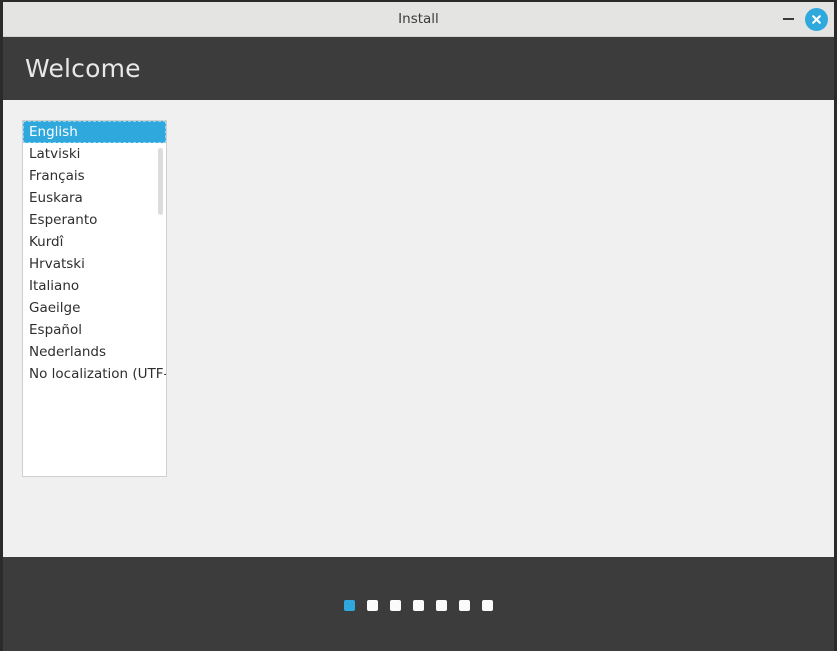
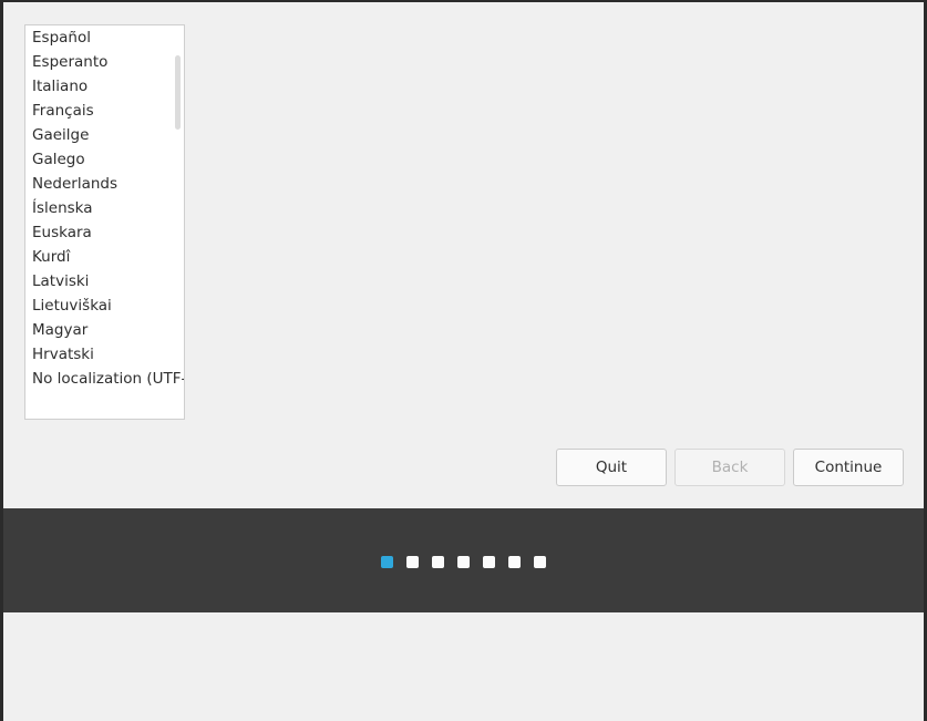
- Install
- Welcome
- English
- Latviski
+ Español
- Français
+ Esperanto
- Euskara
+ Italiano
- Esperanto
+ Français
- Kurdî
+ Gaeilge
+ Galego
- Hrvatski
+ Nederlands
+ Íslenska
- Italiano
+ Euskara
- Gaeilge
+ Kurdî
- Español
+ Latviski
+ Lietuviškai
+ Magyar
- Nederlands
+ Hrvatski
  No localization (UTF-
+ Quit
+ Back
+ Continue
